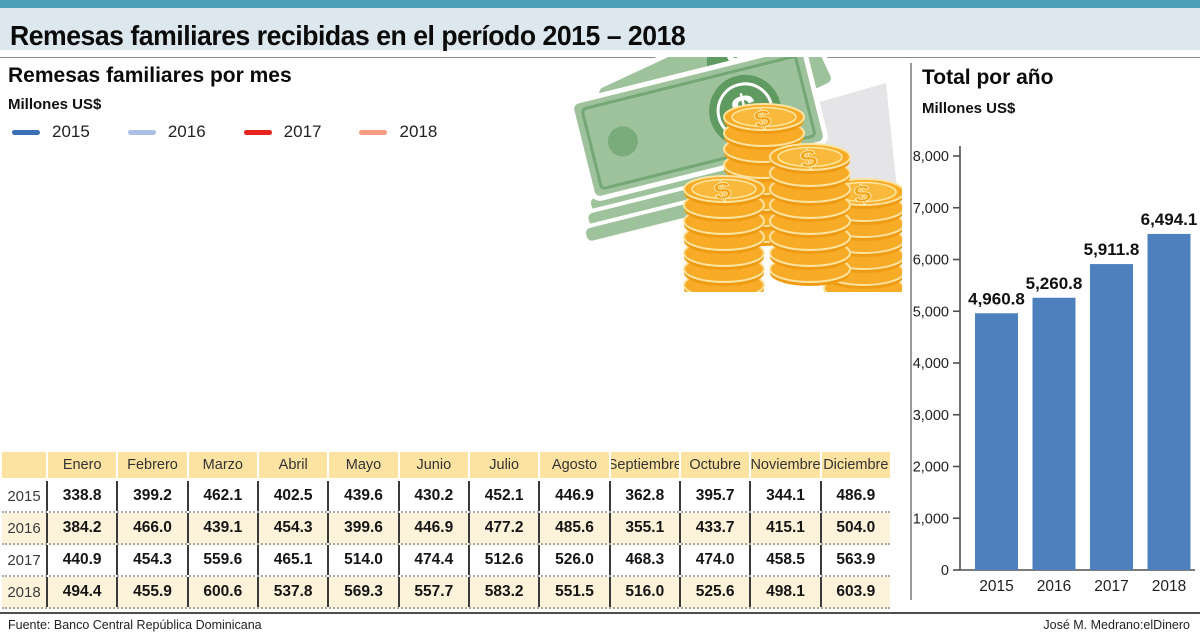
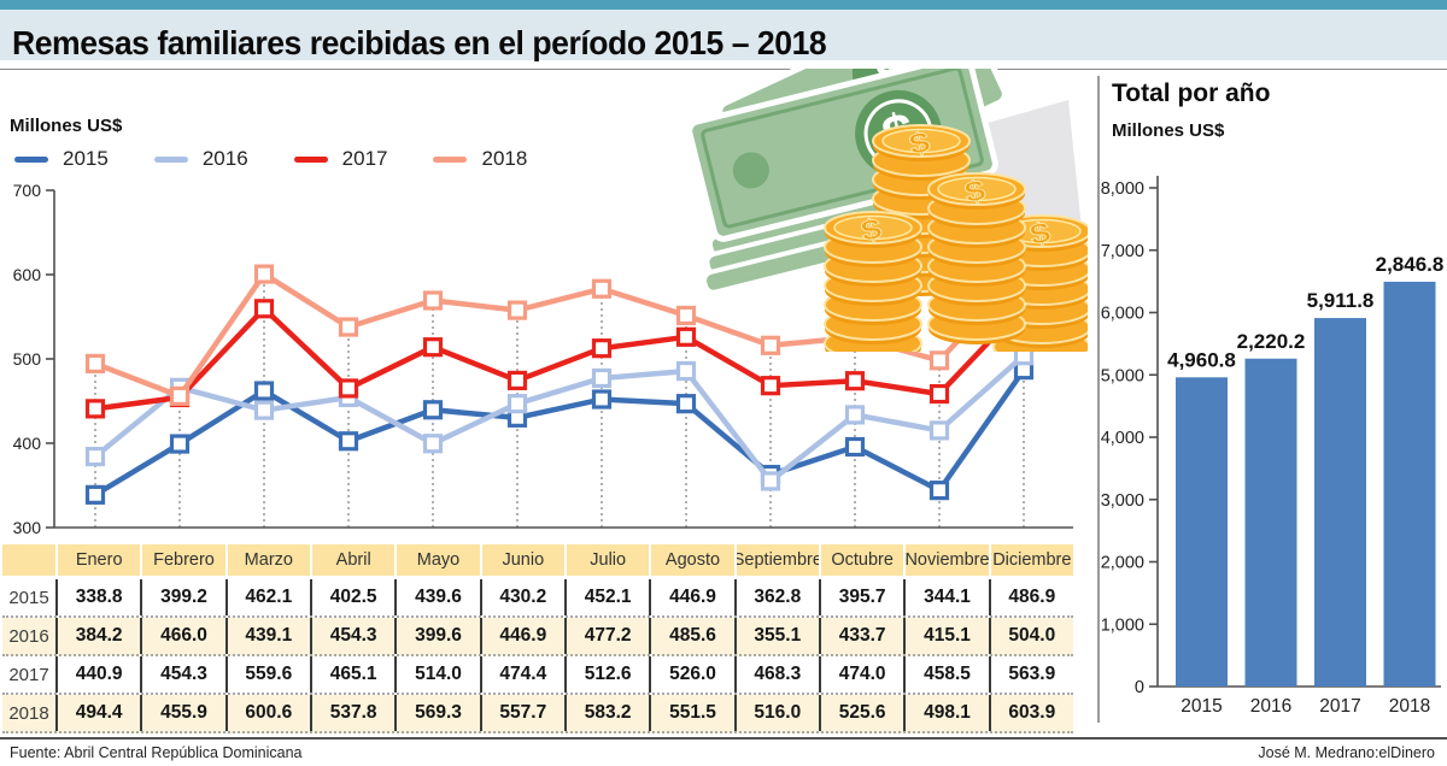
  Remesas familiares recibidas en el período 2015 – 2018
- Remesas familiares por mes
  Millones US$
  2015
  2016
  2017
  2018
+ 300
+ 400
+ 500
+ 600
+ 700
  Enero
  Febrero
  Marzo
  Abril
  Mayo
  Junio
  Julio
  Agosto
  Septiembre
  Octubre
  Noviembre
  Diciembre
  2015
  338.8
  399.2
  462.1
  402.5
  439.6
  430.2
  452.1
  446.9
  362.8
  395.7
  344.1
  486.9
  2016
  384.2
  466.0
  439.1
  454.3
  399.6
  446.9
  477.2
  485.6
  355.1
  433.7
  415.1
  504.0
  2017
  440.9
  454.3
  559.6
  465.1
  514.0
  474.4
  512.6
  526.0
  468.3
  474.0
  458.5
  563.9
  2018
  494.4
  455.9
  600.6
  537.8
  569.3
  557.7
  583.2
  551.5
  516.0
  525.6
  498.1
  603.9
  Total por año
  Millones US$
  0
  1,000
  2,000
  3,000
  4,000
  5,000
  6,000
  7,000
  8,000
  4,960.8
  2015
- 5,260.8
+ 2,220.2
  2016
  5,911.8
  2017
- 6,494.1
+ 2,846.8
  2018
- Fuente: Banco Central República Dominicana
+ Fuente: Abril Central República Dominicana
  José M. Medrano:elDinero
